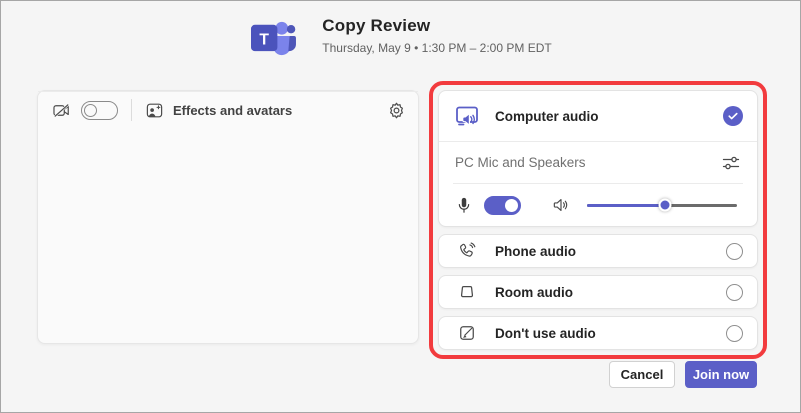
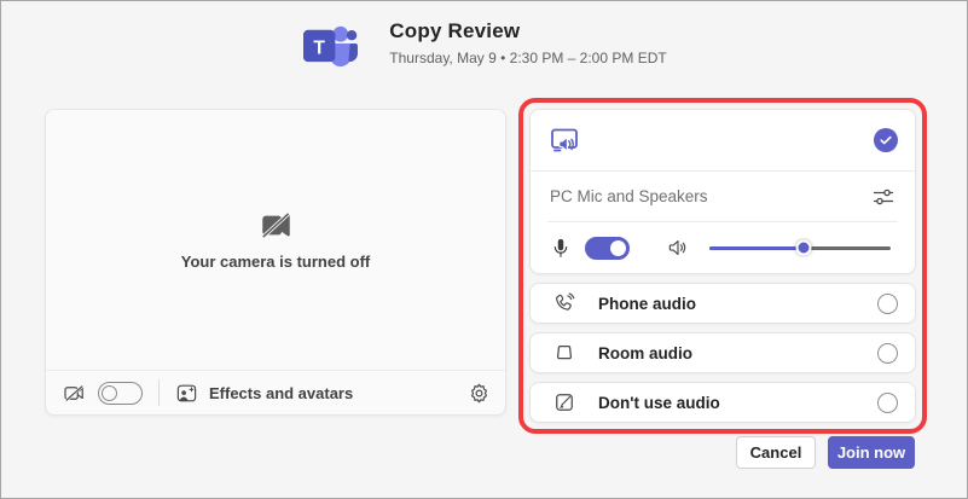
  T
  Copy Review
- Thursday, May 9 • 1:30 PM – 2:00 PM EDT
+ Thursday, May 9 • 2:30 PM – 2:00 PM EDT
+ Your camera is turned off
  Effects and avatars
- Computer audio
  PC Mic and Speakers
  Phone audio
  Room audio
  Don't use audio
  Cancel
  Join now
